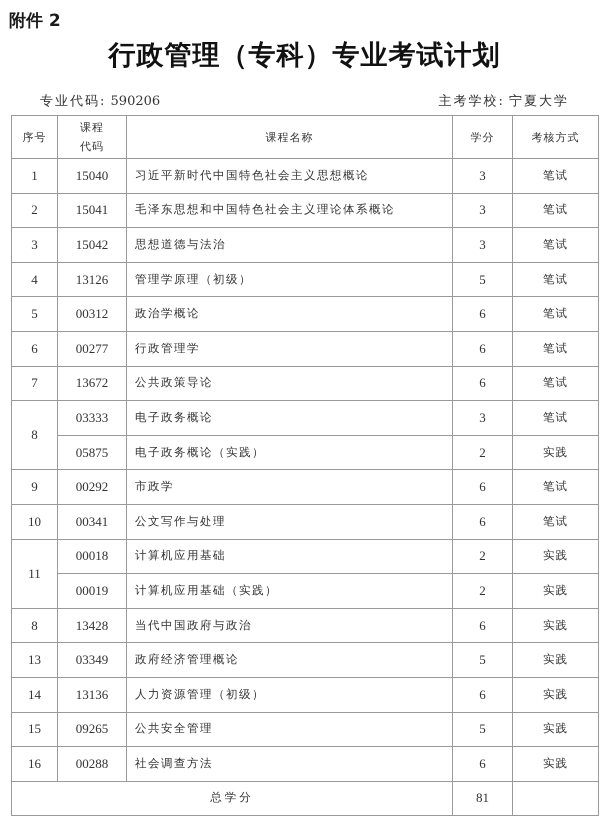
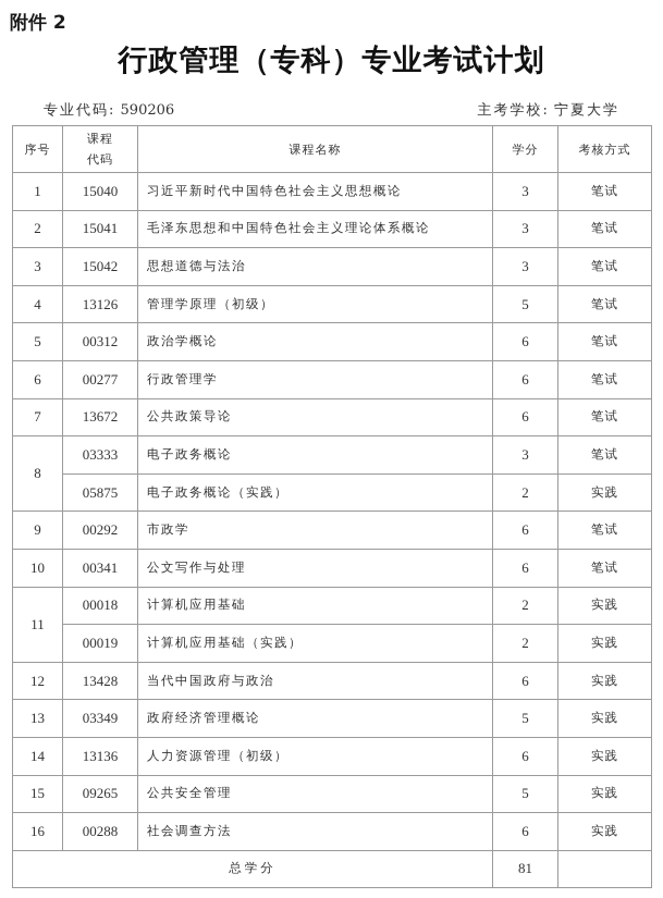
  附件 2
  行政管理（专科）专业考试计划
  专业代码: 590206
  主考学校: 宁夏大学
  序号	课程代码	课程名称	学分	考核方式
  1	15040	习近平新时代中国特色社会主义思想概论	3	笔试
  2	15041	毛泽东思想和中国特色社会主义理论体系概论	3	笔试
  3	15042	思想道德与法治	3	笔试
  4	13126	管理学原理（初级）	5	笔试
  5	00312	政治学概论	6	笔试
  6	00277	行政管理学	6	笔试
  7	13672	公共政策导论	6	笔试
  8	03333	电子政务概论	3	笔试
  05875	电子政务概论（实践）	2	实践
  9	00292	市政学	6	笔试
  10	00341	公文写作与处理	6	笔试
  11	00018	计算机应用基础	2	实践
  00019	计算机应用基础（实践）	2	实践
- 8	13428	当代中国政府与政治	6	实践
+ 12	13428	当代中国政府与政治	6	实践
  13	03349	政府经济管理概论	5	实践
  14	13136	人力资源管理（初级）	6	实践
  15	09265	公共安全管理	5	实践
  16	00288	社会调查方法	6	实践
  总学分	81
